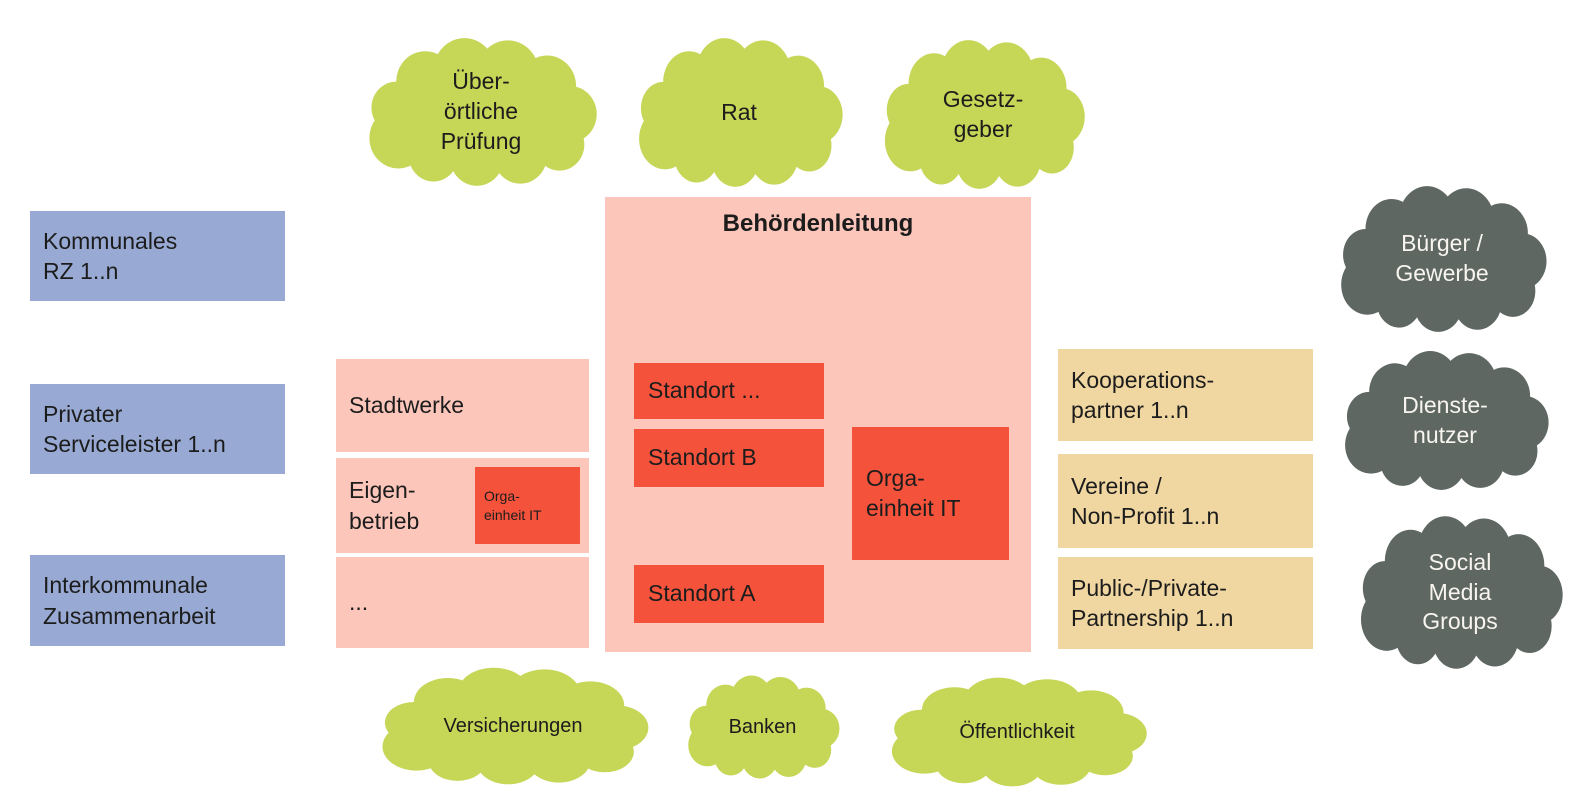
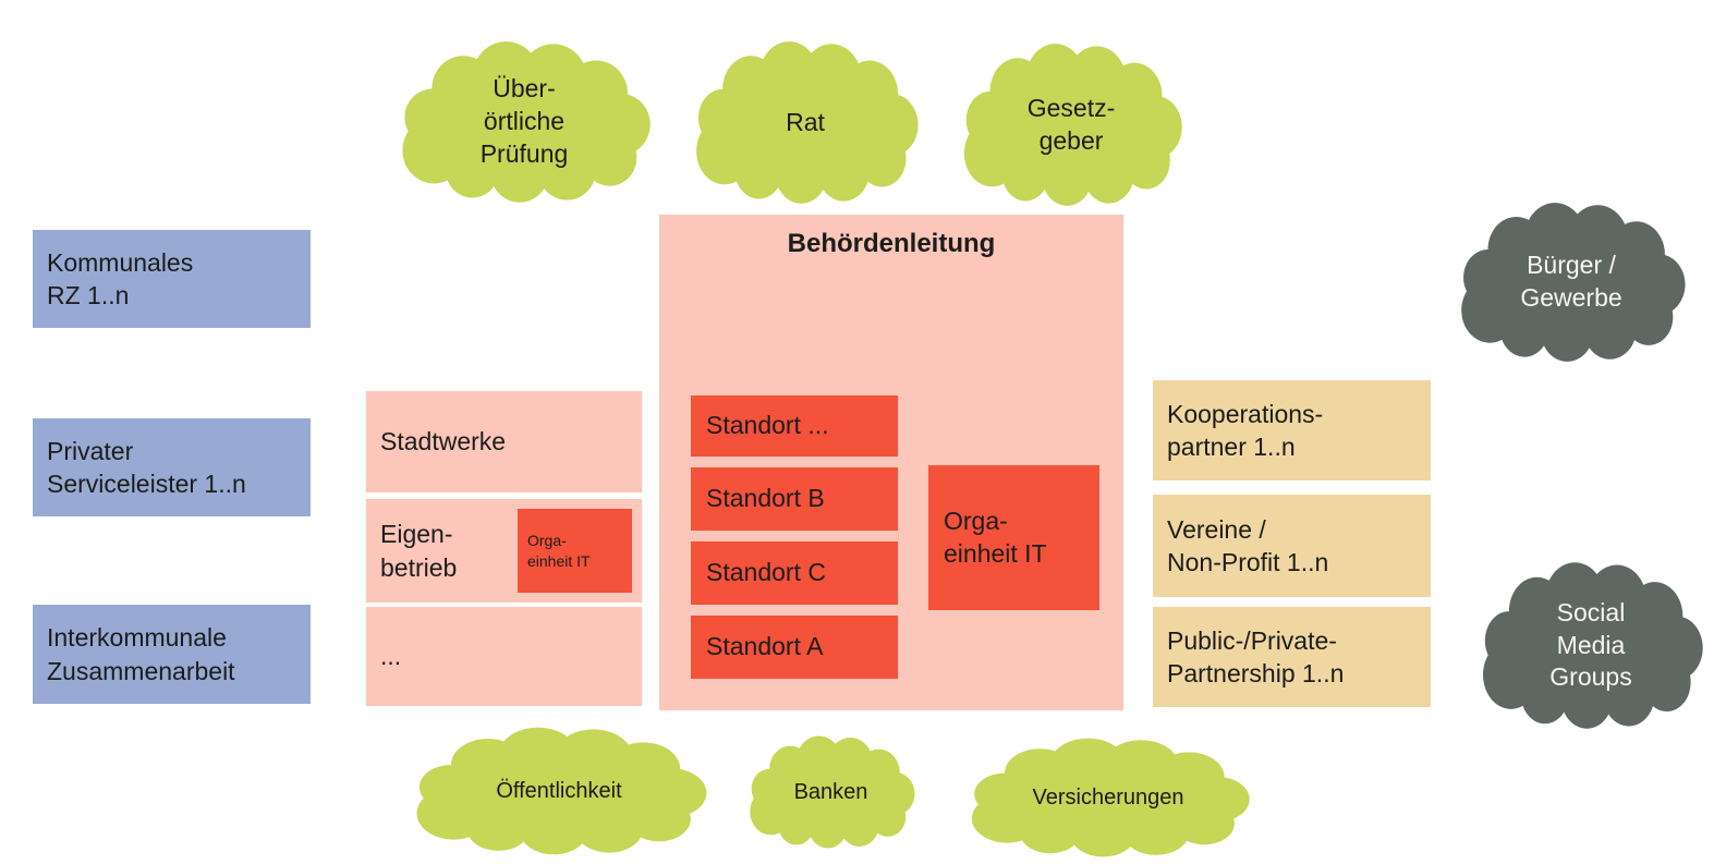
  Über-
  örtliche
  Prüfung
  Rat
  Gesetz-
  geber
  Kommunales
  RZ 1..n
  Privater
  Serviceleister 1..n
  Interkommunale
  Zusammenarbeit
  Stadtwerke
  Eigen-
  betrieb
  Orga-
  einheit IT
  ...
  Behördenleitung
  Standort ...
  Standort B
+ Standort C
  Standort A
  Orga-
  einheit IT
  Kooperations-
  partner 1..n
  Vereine /
  Non-Profit 1..n
  Public-/Private-
  Partnership 1..n
  Bürger /
  Gewerbe
- Dienste-
- nutzer
  Social
  Media
  Groups
- Versicherungen
+ Öffentlichkeit
  Banken
- Öffentlichkeit
+ Versicherungen
